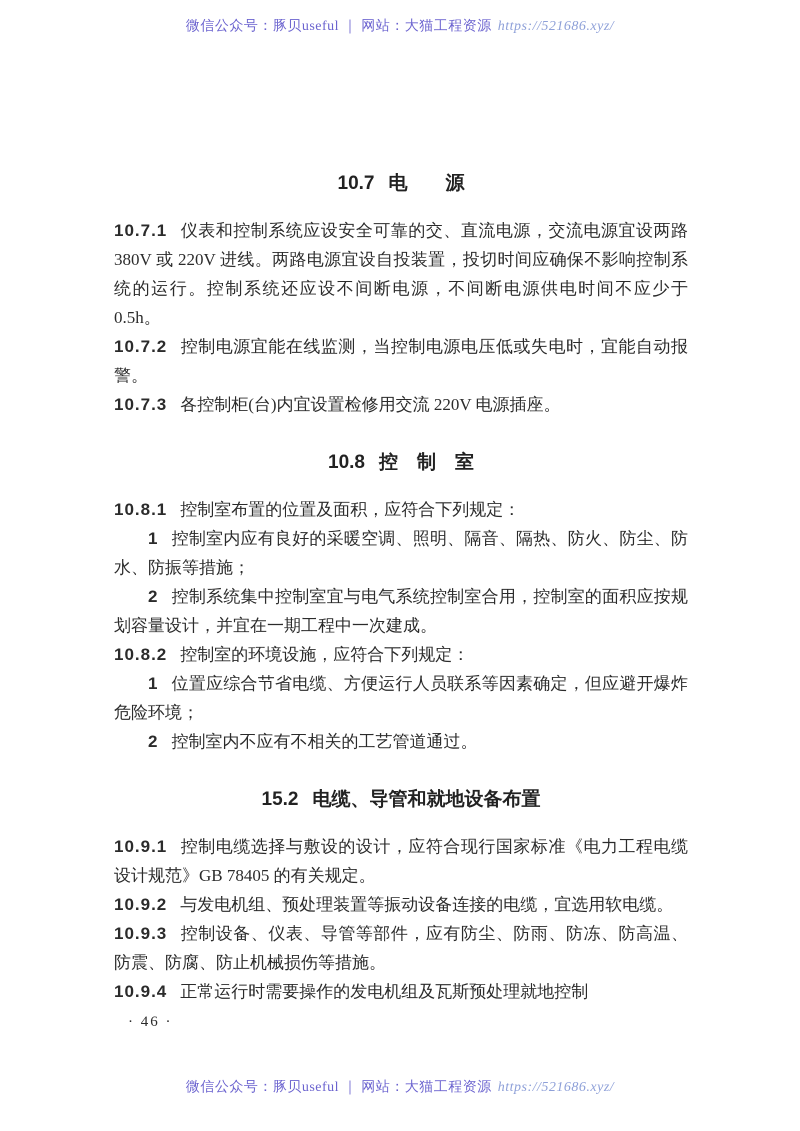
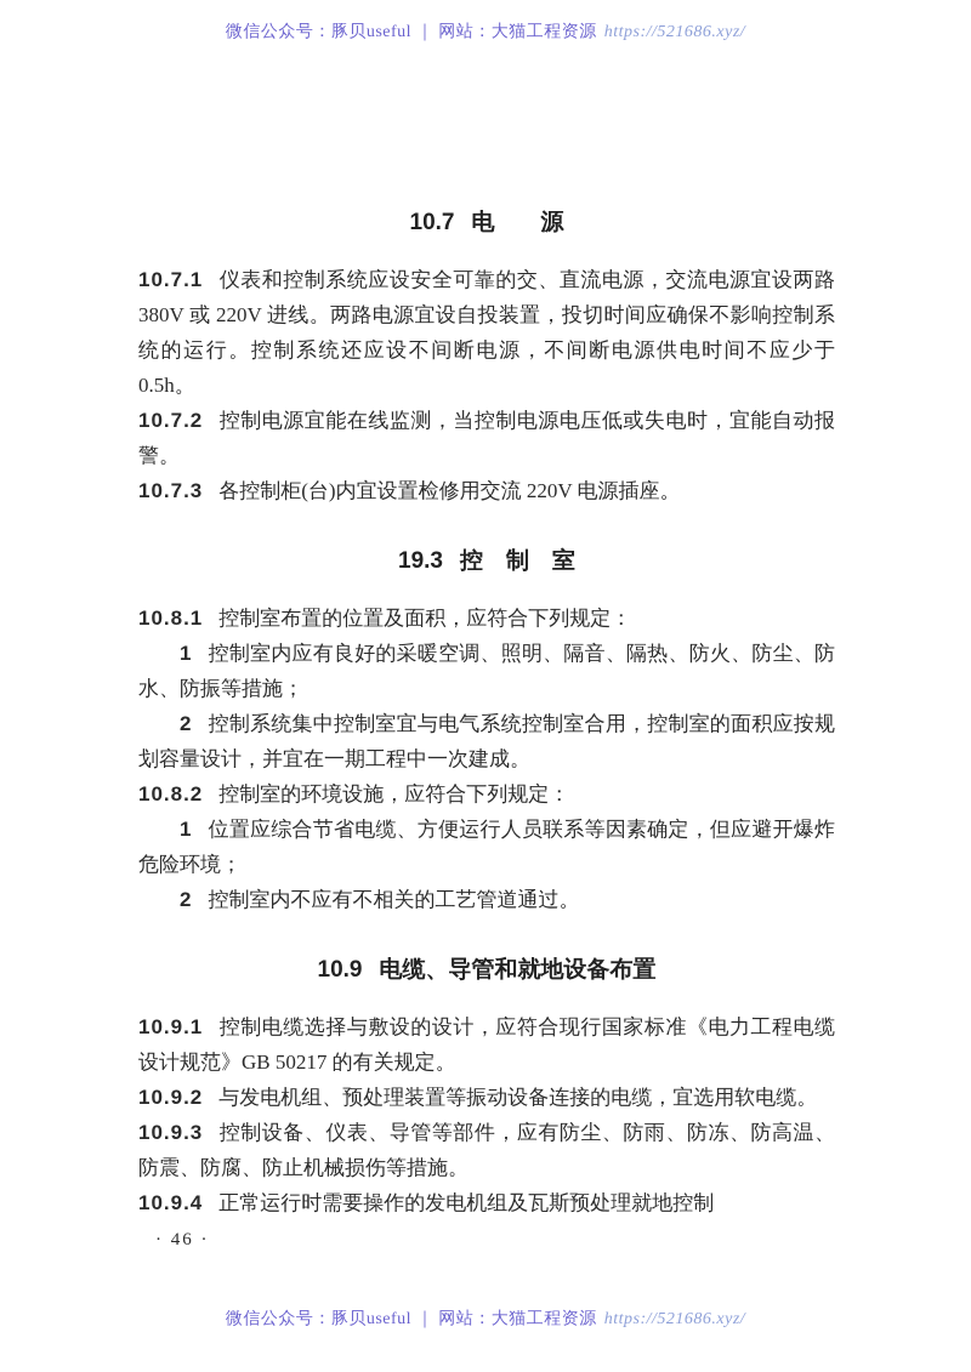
  微信公众号：豚贝useful ｜ 网站：大猫工程资源 https://521686.xyz/
  10.7 电 源
  10.7.1 仪表和控制系统应设安全可靠的交、直流电源，交流电源宜设两路 380V 或 220V 进线。两路电源宜设自投装置，投切时间应确保不影响控制系统的运行。控制系统还应设不间断电源，不间断电源供电时间不应少于 0.5h。
  10.7.2 控制电源宜能在线监测，当控制电源电压低或失电时，宜能自动报警。
  10.7.3 各控制柜(台)内宜设置检修用交流 220V 电源插座。
- 10.8 控 制 室
+ 19.3 控 制 室
  10.8.1 控制室布置的位置及面积，应符合下列规定：
  1 控制室内应有良好的采暖空调、照明、隔音、隔热、防火、防尘、防水、防振等措施；
  2 控制系统集中控制室宜与电气系统控制室合用，控制室的面积应按规划容量设计，并宜在一期工程中一次建成。
  10.8.2 控制室的环境设施，应符合下列规定：
  1 位置应综合节省电缆、方便运行人员联系等因素确定，但应避开爆炸危险环境；
  2 控制室内不应有不相关的工艺管道通过。
- 15.2 电缆、导管和就地设备布置
+ 10.9 电缆、导管和就地设备布置
- 10.9.1 控制电缆选择与敷设的设计，应符合现行国家标准《电力工程电缆设计规范》GB 78405 的有关规定。
+ 10.9.1 控制电缆选择与敷设的设计，应符合现行国家标准《电力工程电缆设计规范》GB 50217 的有关规定。
  10.9.2 与发电机组、预处理装置等振动设备连接的电缆，宜选用软电缆。
  10.9.3 控制设备、仪表、导管等部件，应有防尘、防雨、防冻、防高温、防震、防腐、防止机械损伤等措施。
  10.9.4 正常运行时需要操作的发电机组及瓦斯预处理就地控制
  · 46 ·
  微信公众号：豚贝useful ｜ 网站：大猫工程资源 https://521686.xyz/
